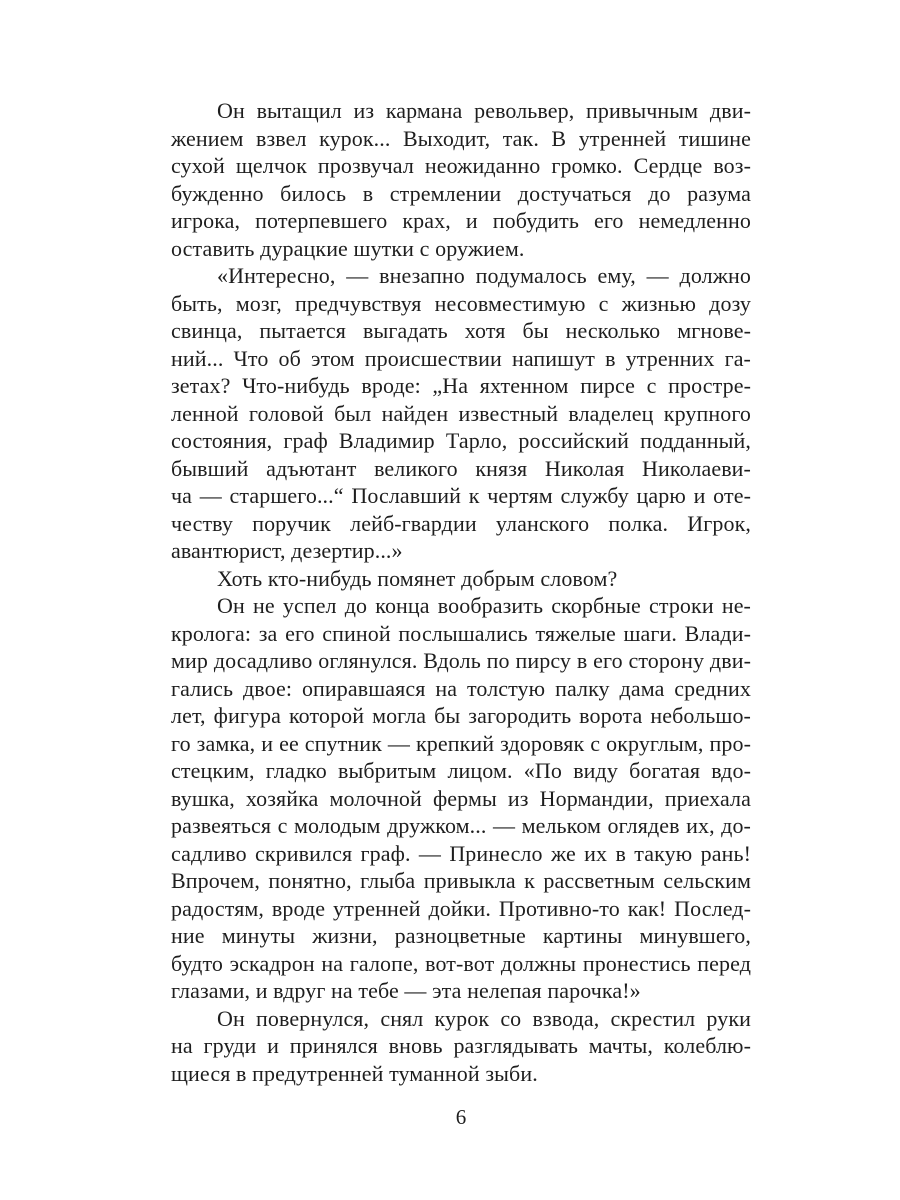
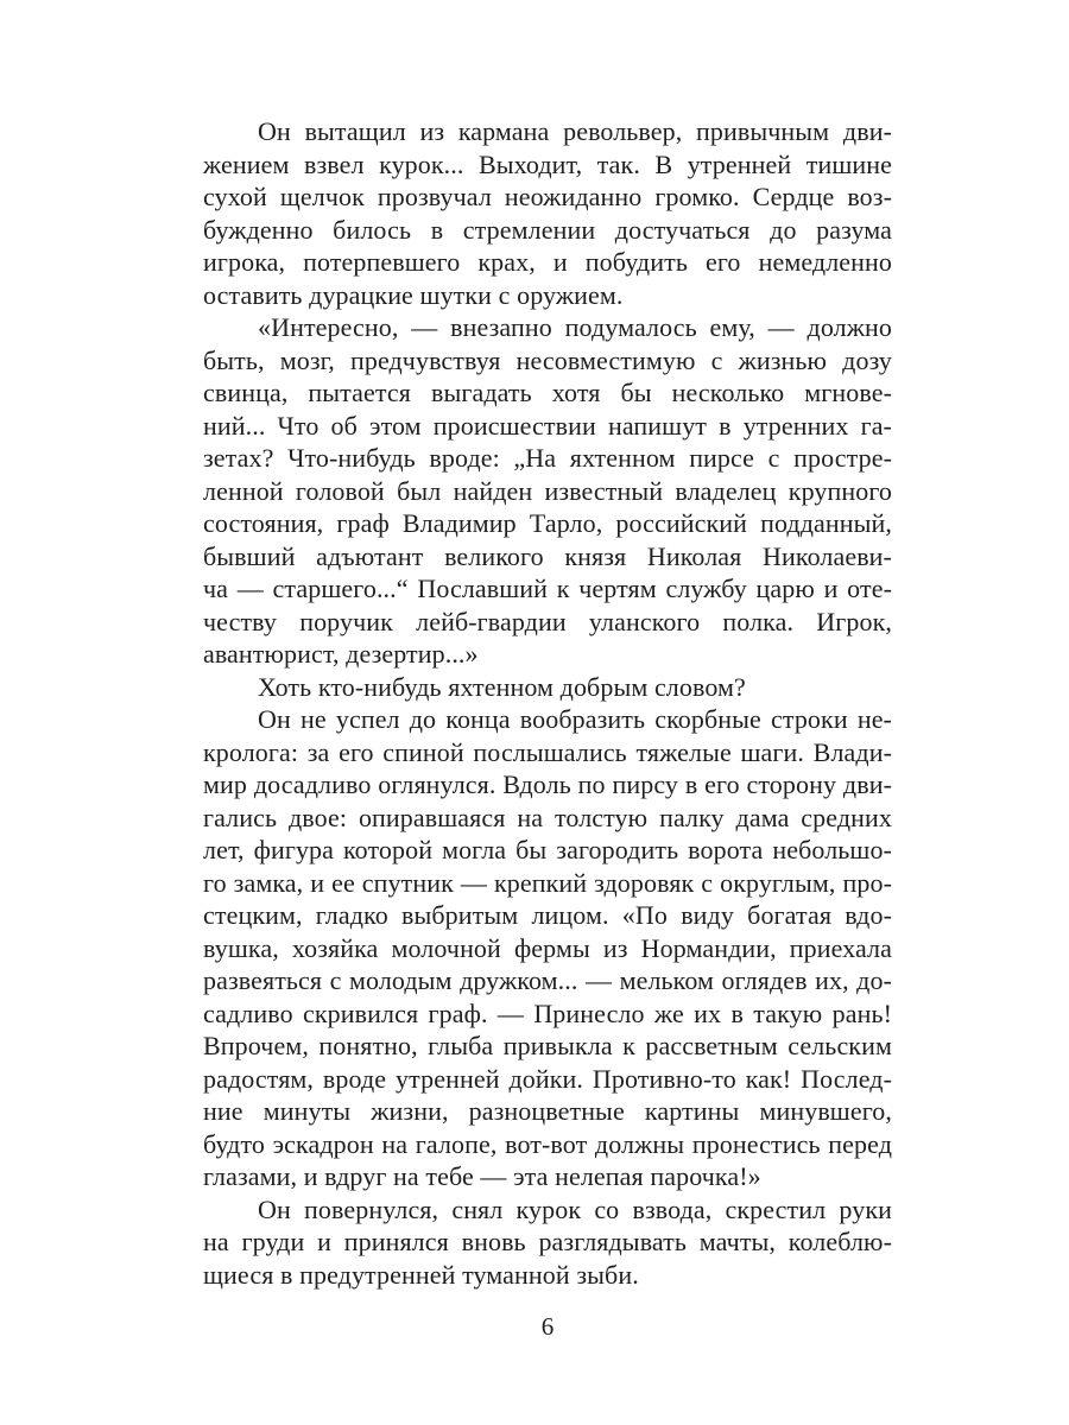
  Он вытащил из кармана револьвер, привычным дви-
  жением взвел курок... Выходит, так. В утренней тишине
  сухой щелчок прозвучал неожиданно громко. Сердце воз-
  бужденно билось в стремлении достучаться до разума
  игрока, потерпевшего крах, и побудить его немедленно
  оставить дурацкие шутки с оружием.
  «Интересно, — внезапно подумалось ему, — должно
  быть, мозг, предчувствуя несовместимую с жизнью дозу
  свинца, пытается выгадать хотя бы несколько мгнове-
  ний... Что об этом происшествии напишут в утренних га-
  зетах? Что-нибудь вроде: „На яхтенном пирсе с простре-
  ленной головой был найден известный владелец крупного
  состояния, граф Владимир Тарло, российский подданный,
  бывший адъютант великого князя Николая Николаеви-
  ча — старшего...“ Пославший к чертям службу царю и оте-
  честву поручик лейб-гвардии уланского полка. Игрок,
  авантюрист, дезертир...»
- Хоть кто-нибудь помянет добрым словом?
+ Хоть кто-нибудь яхтенном добрым словом?
  Он не успел до конца вообразить скорбные строки не-
  кролога: за его спиной послышались тяжелые шаги. Влади-
  мир досадливо оглянулся. Вдоль по пирсу в его сторону дви-
  гались двое: опиравшаяся на толстую палку дама средних
  лет, фигура которой могла бы загородить ворота небольшо-
  го замка, и ее спутник — крепкий здоровяк с округлым, про-
  стецким, гладко выбритым лицом. «По виду богатая вдо-
  вушка, хозяйка молочной фермы из Нормандии, приехала
  развеяться с молодым дружком... — мельком оглядев их, до-
  садливо скривился граф. — Принесло же их в такую рань!
  Впрочем, понятно, глыба привыкла к рассветным сельским
  радостям, вроде утренней дойки. Противно-то как! Послед-
  ние минуты жизни, разноцветные картины минувшего,
  будто эскадрон на галопе, вот-вот должны пронестись перед
  глазами, и вдруг на тебе — эта нелепая парочка!»
  Он повернулся, снял курок со взвода, скрестил руки
  на груди и принялся вновь разглядывать мачты, колеблю-
  щиеся в предутренней туманной зыби.
  6
